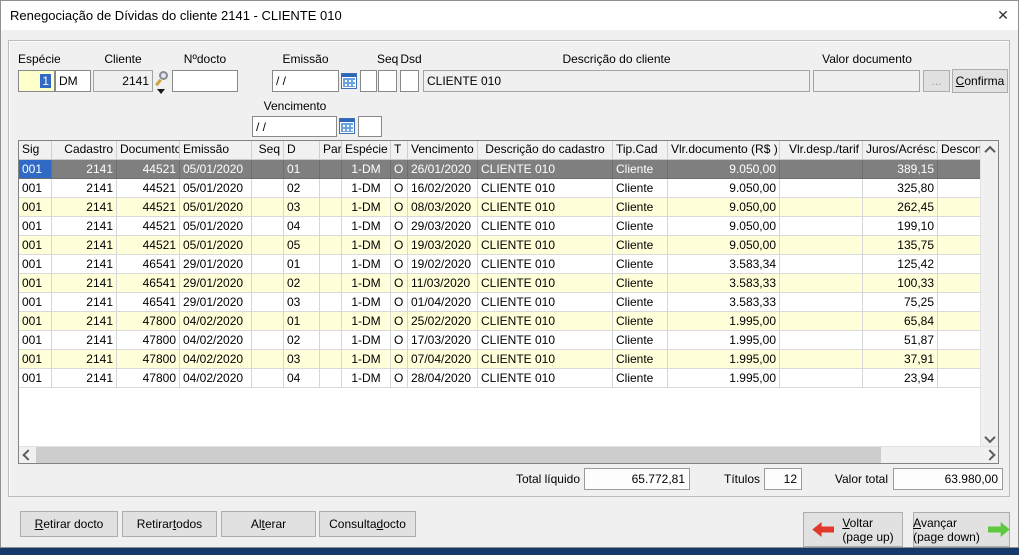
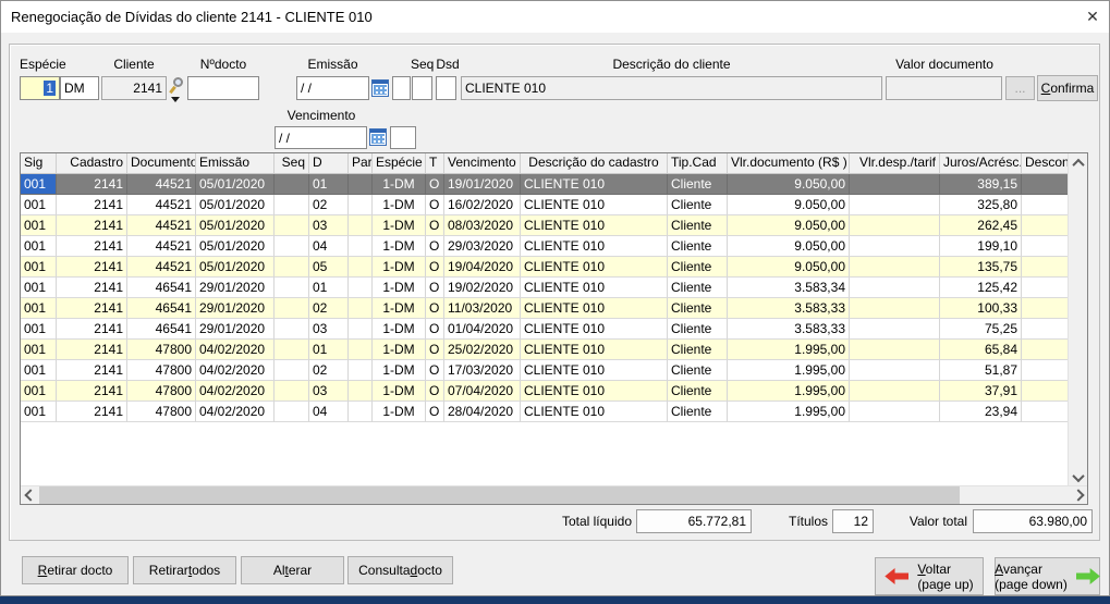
  Renegociação de Dívidas do cliente 2141 - CLIENTE 010
  ✕
  Espécie
  Cliente
  Nºdocto
  Emissão
  Seq
  Dsd
  Descrição do cliente
  Valor documento
  1
  DM
  2141
  / /
  CLIENTE 010
  ...
  C
  onfirma
  Vencimento
  / /
  Sig
  Cadastro
  Documento
  Emissão
  Seq
  D
  Par
  Espécie
  T
  Vencimento
  Descrição do cadastro
  Tip.Cad
  Vlr.documento (R$ )
  Vlr.desp./tarif
  Juros/Acrésc.
  Descon
  001
  2141
  44521
  05/01/2020
  01
  1-DM
  O
- 26/01/2020
+ 19/01/2020
  CLIENTE 010
  Cliente
  9.050,00
  389,15
  001
  2141
  44521
  05/01/2020
  02
  1-DM
  O
  16/02/2020
  CLIENTE 010
  Cliente
  9.050,00
  325,80
  001
  2141
  44521
  05/01/2020
  03
  1-DM
  O
  08/03/2020
  CLIENTE 010
  Cliente
  9.050,00
  262,45
  001
  2141
  44521
  05/01/2020
  04
  1-DM
  O
  29/03/2020
  CLIENTE 010
  Cliente
  9.050,00
  199,10
  001
  2141
  44521
  05/01/2020
  05
  1-DM
  O
- 19/03/2020
+ 19/04/2020
  CLIENTE 010
  Cliente
  9.050,00
  135,75
  001
  2141
  46541
  29/01/2020
  01
  1-DM
  O
  19/02/2020
  CLIENTE 010
  Cliente
  3.583,34
  125,42
  001
  2141
  46541
  29/01/2020
  02
  1-DM
  O
  11/03/2020
  CLIENTE 010
  Cliente
  3.583,33
  100,33
  001
  2141
  46541
  29/01/2020
  03
  1-DM
  O
  01/04/2020
  CLIENTE 010
  Cliente
  3.583,33
  75,25
  001
  2141
  47800
  04/02/2020
  01
  1-DM
  O
  25/02/2020
  CLIENTE 010
  Cliente
  1.995,00
  65,84
  001
  2141
  47800
  04/02/2020
  02
  1-DM
  O
  17/03/2020
  CLIENTE 010
  Cliente
  1.995,00
  51,87
  001
  2141
  47800
  04/02/2020
  03
  1-DM
  O
  07/04/2020
  CLIENTE 010
  Cliente
  1.995,00
  37,91
  001
  2141
  47800
  04/02/2020
  04
  1-DM
  O
  28/04/2020
  CLIENTE 010
  Cliente
  1.995,00
  23,94
  Total líquido
  65.772,81
  Títulos
  12
  Valor total
  63.980,00
  R
  etirar docto
  Retirar
  t
  odos
  Al
  t
  erar
  Consulta
  d
  octo
  Voltar
  (page up)
  Avançar
  (page down)
